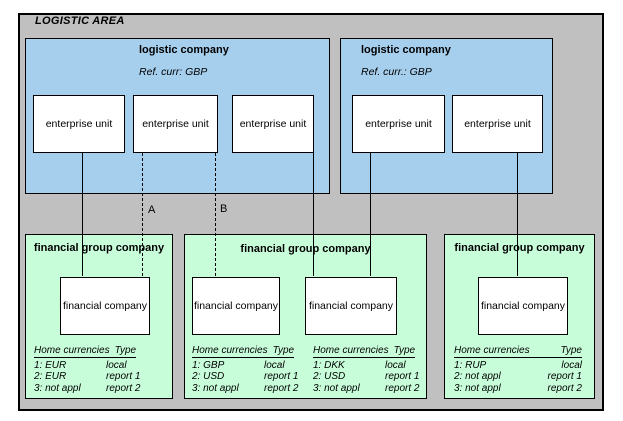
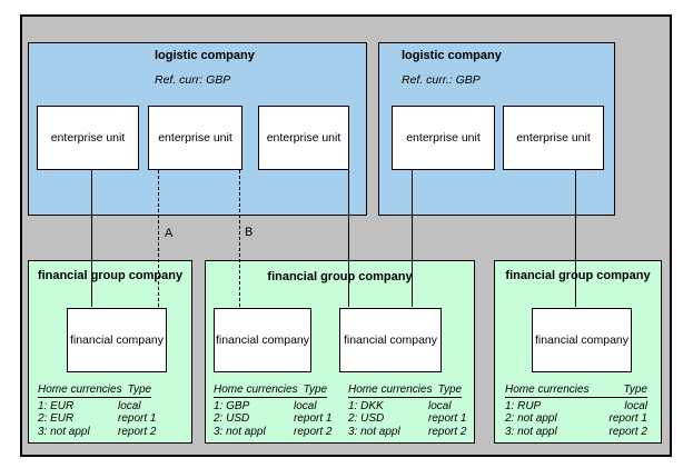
- LOGISTIC AREA
  logistic company
  Ref. curr: GBP
  enterprise unit
  enterprise unit
  enterprise unit
  logistic company
  Ref. curr.: GBP
  enterprise unit
  enterprise unit
  financial group company
  financial company
  Home currencies
  Type
  1: EUR
  local
  2: EUR
  report 1
  3: not appl
  report 2
  financial group company
  financial company
  financial company
  Home currencies
  Type
  1: GBP
  local
  2: USD
  report 1
  3: not appl
  report 2
  Home currencies
  Type
  1: DKK
  local
  2: USD
  report 1
  3: not appl
  report 2
  financial group company
  financial company
  Home currencies
  Type
  1: RUP
  local
  2: not appl
  report 1
  3: not appl
  report 2
  A
  B
